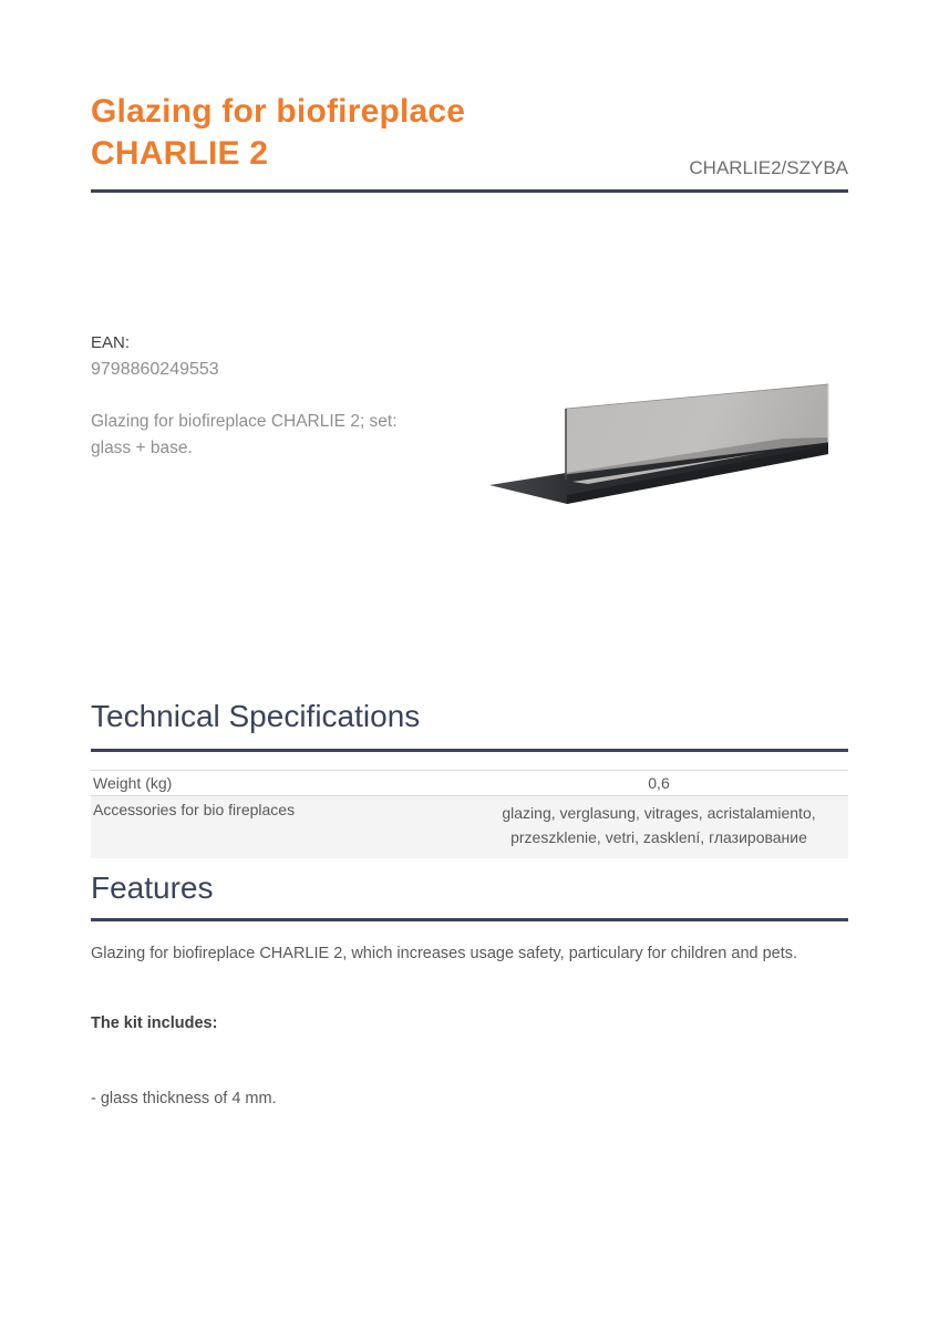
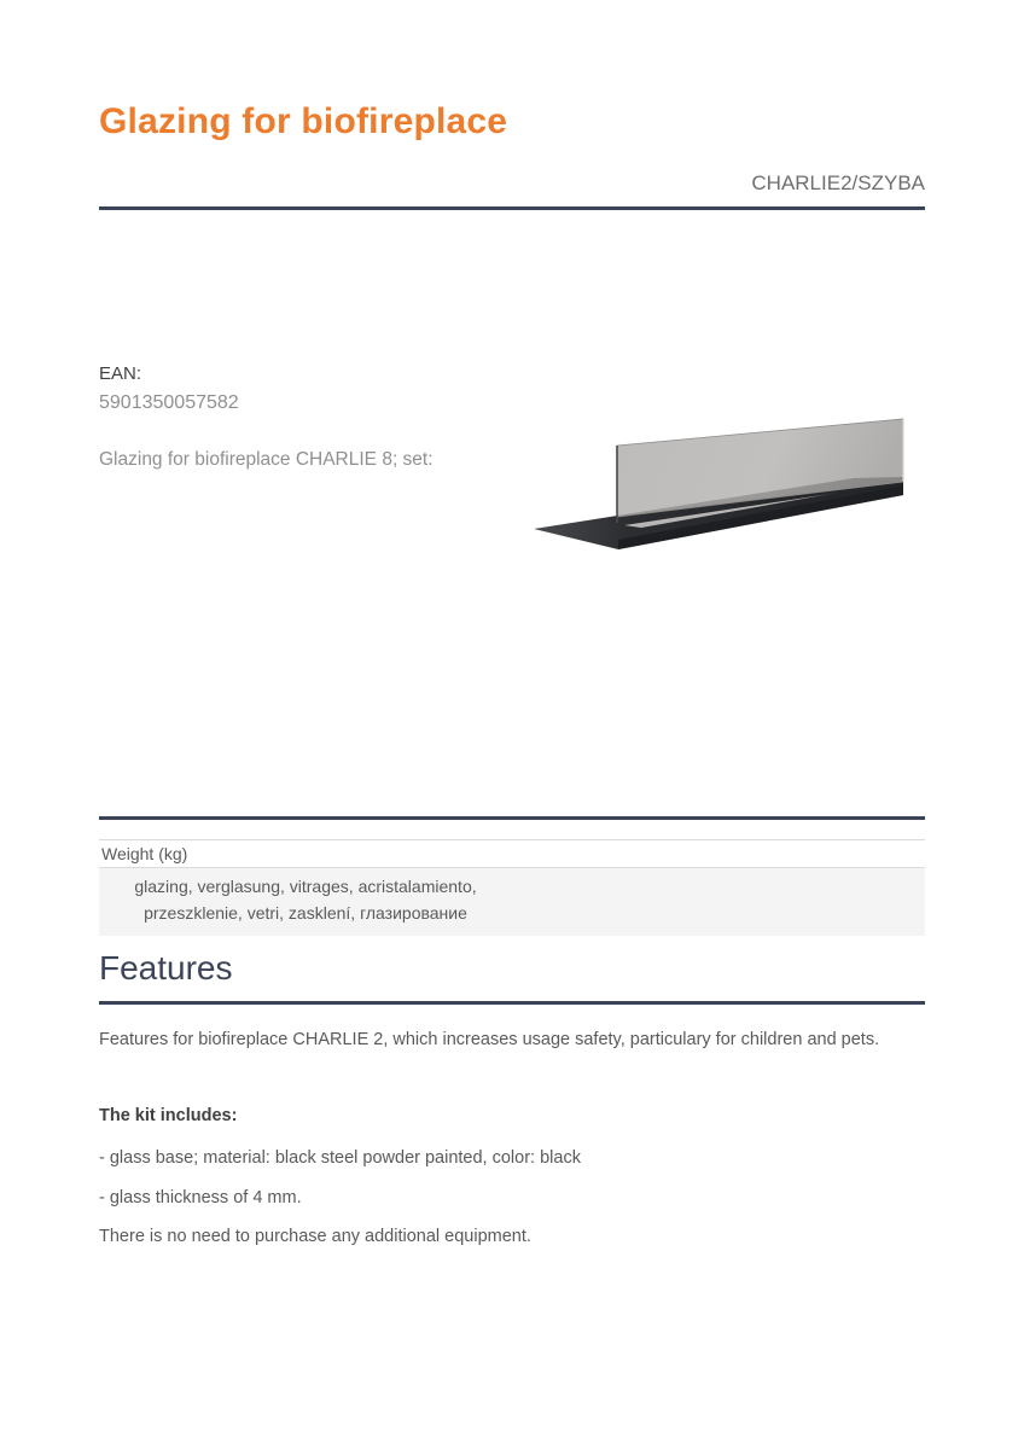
  Glazing for biofireplace
- CHARLIE 2
  CHARLIE2/SZYBA
  EAN:
- 9798860249553
+ 5901350057582
- Glazing for biofireplace CHARLIE 2; set:
+ Glazing for biofireplace CHARLIE 8; set:
- glass + base.
- Technical Specifications
  Weight (kg)
- 0,6
- Accessories for bio fireplaces
  glazing, verglasung, vitrages, acristalamiento, przeszklenie, vetri, zasklení, глазирование
  Features
- Glazing for biofireplace CHARLIE 2, which increases usage safety, particulary for children and pets.
+ Features for biofireplace CHARLIE 2, which increases usage safety, particulary for children and pets.
  The kit includes:
+ - glass base; material: black steel powder painted, color: black
  - glass thickness of 4 mm.
+ There is no need to purchase any additional equipment.
